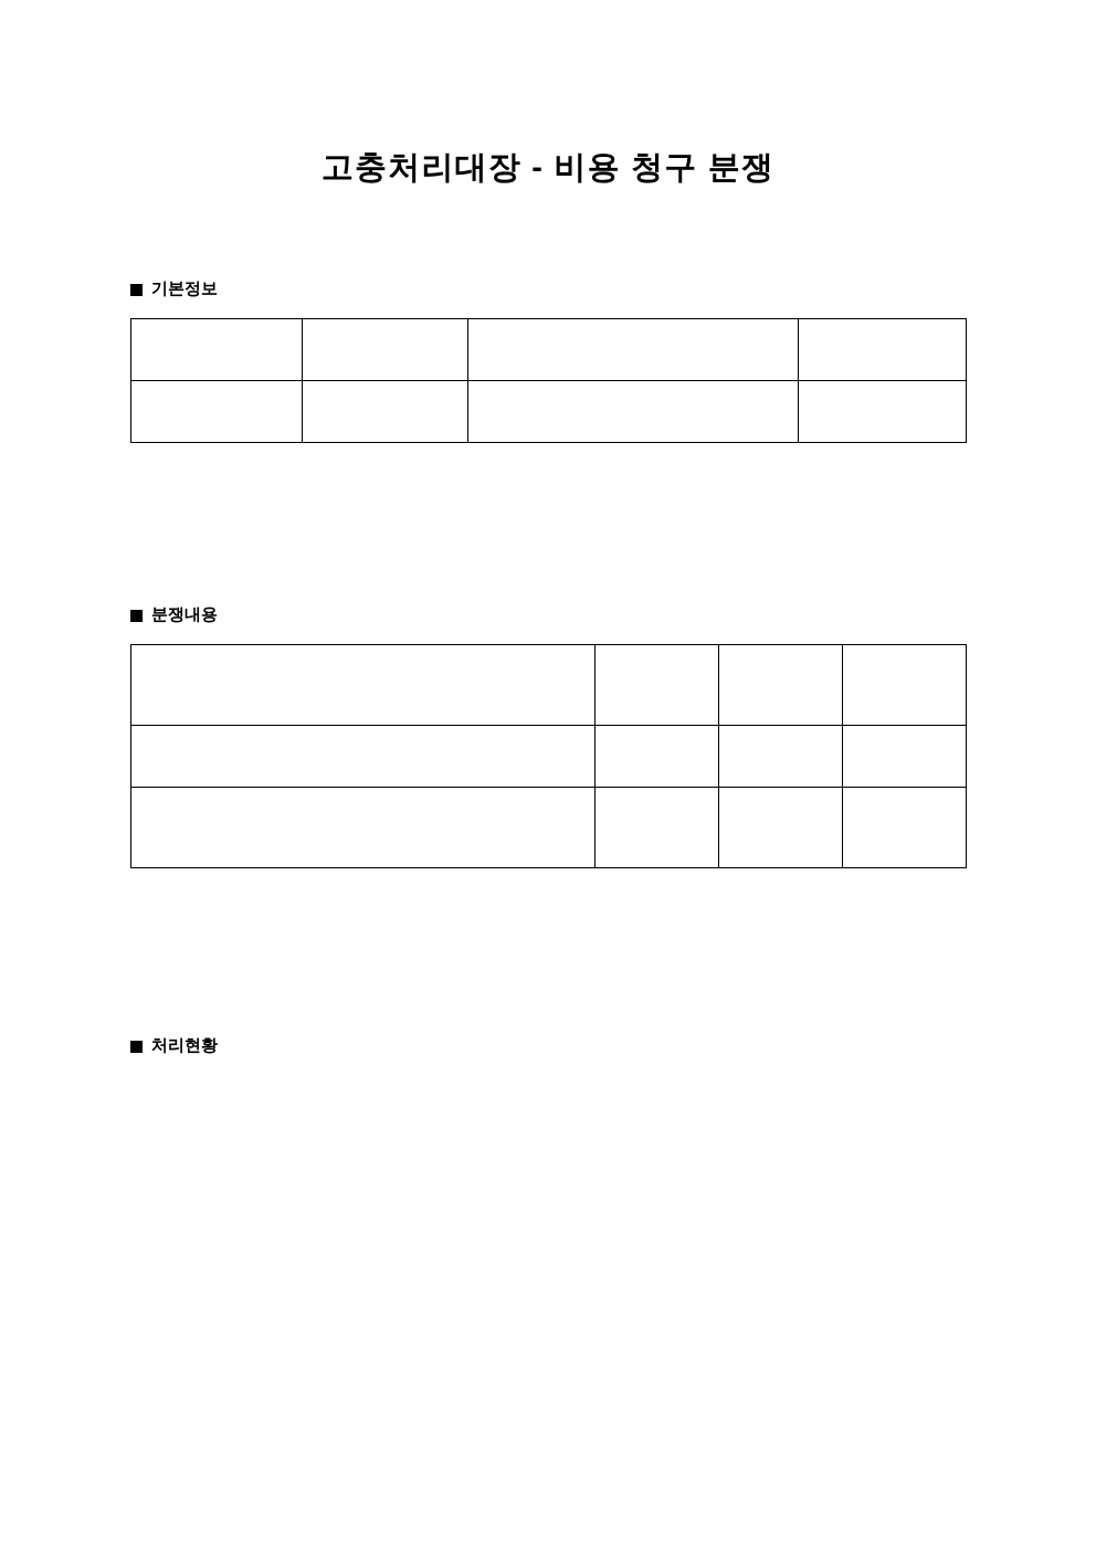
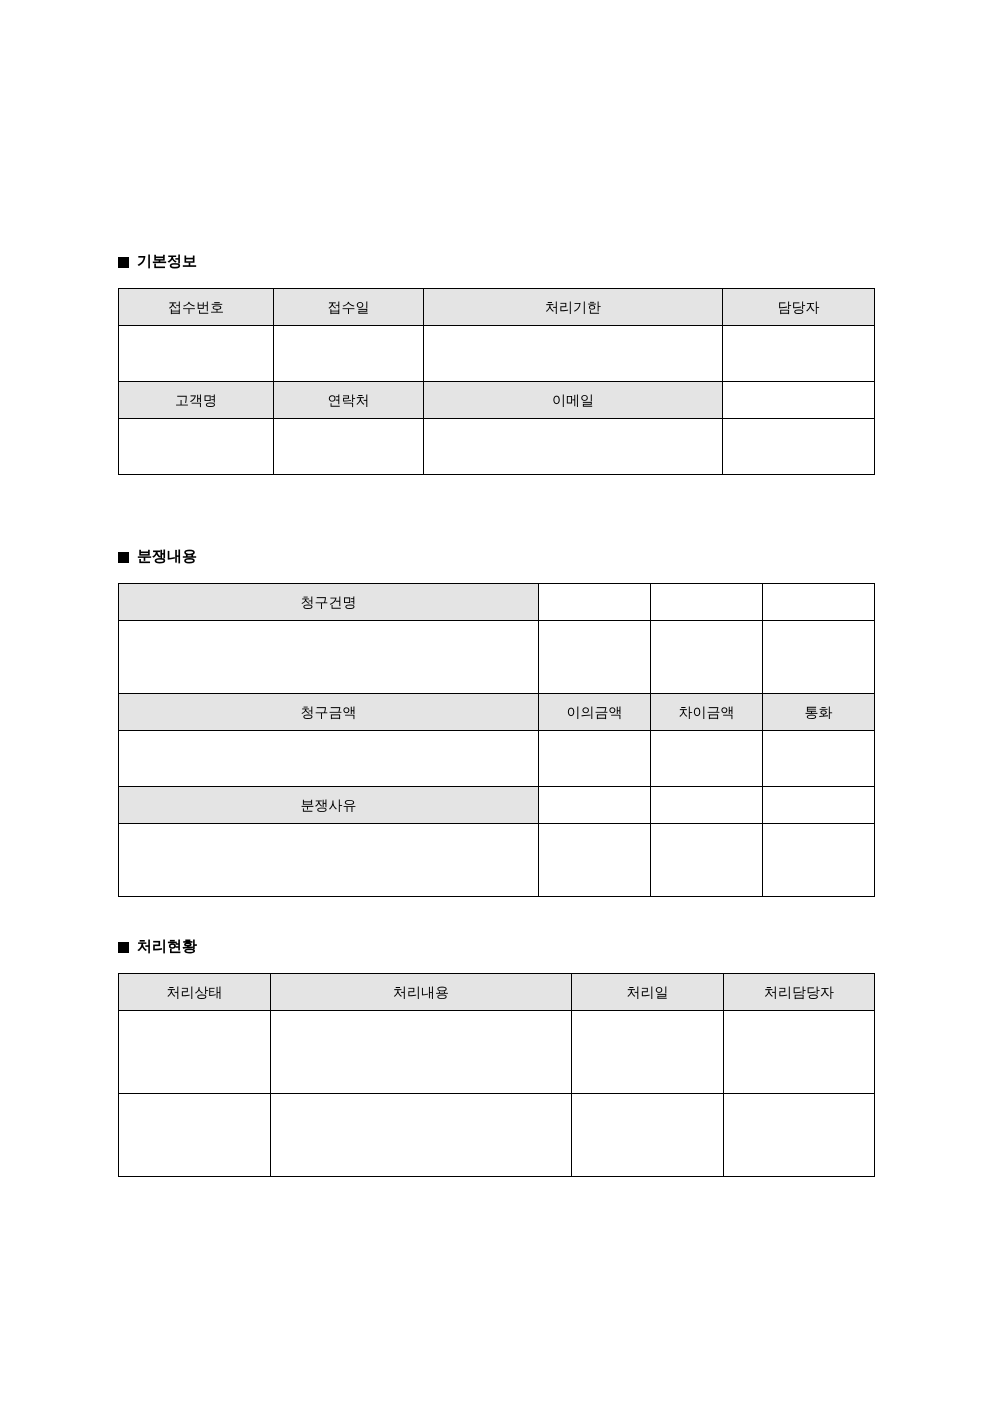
- 고충처리대장 - 비용 청구 분쟁
  기본정보
+ 접수번호	접수일	처리기한	담당자
+ 고객명	연락처	이메일
  분쟁내용
+ 청구건명
+ 청구금액	이의금액	차이금액	통화
+ 분쟁사유
  처리현황
+ 처리상태	처리내용	처리일	처리담당자
